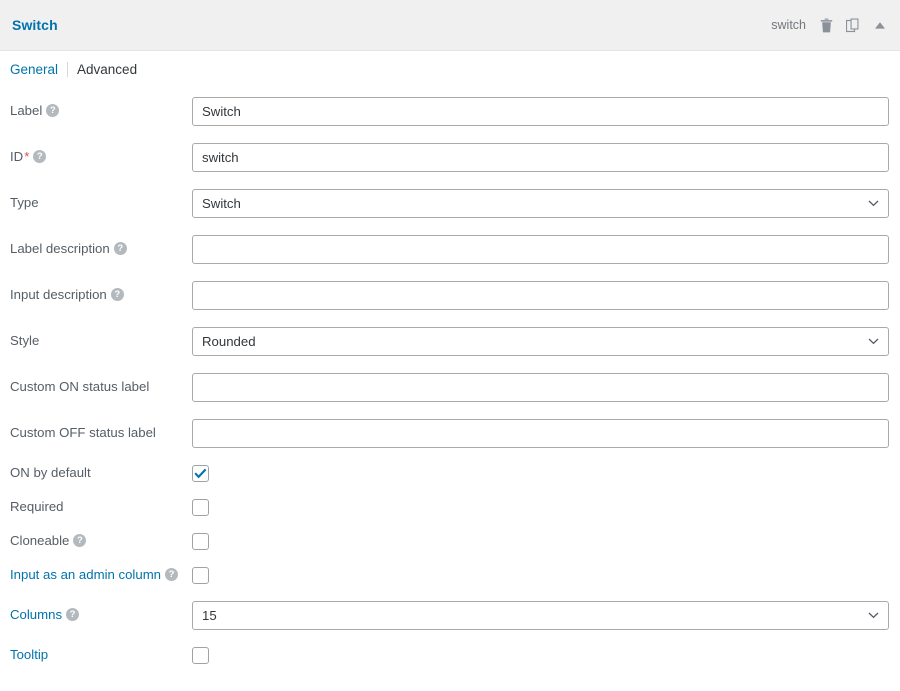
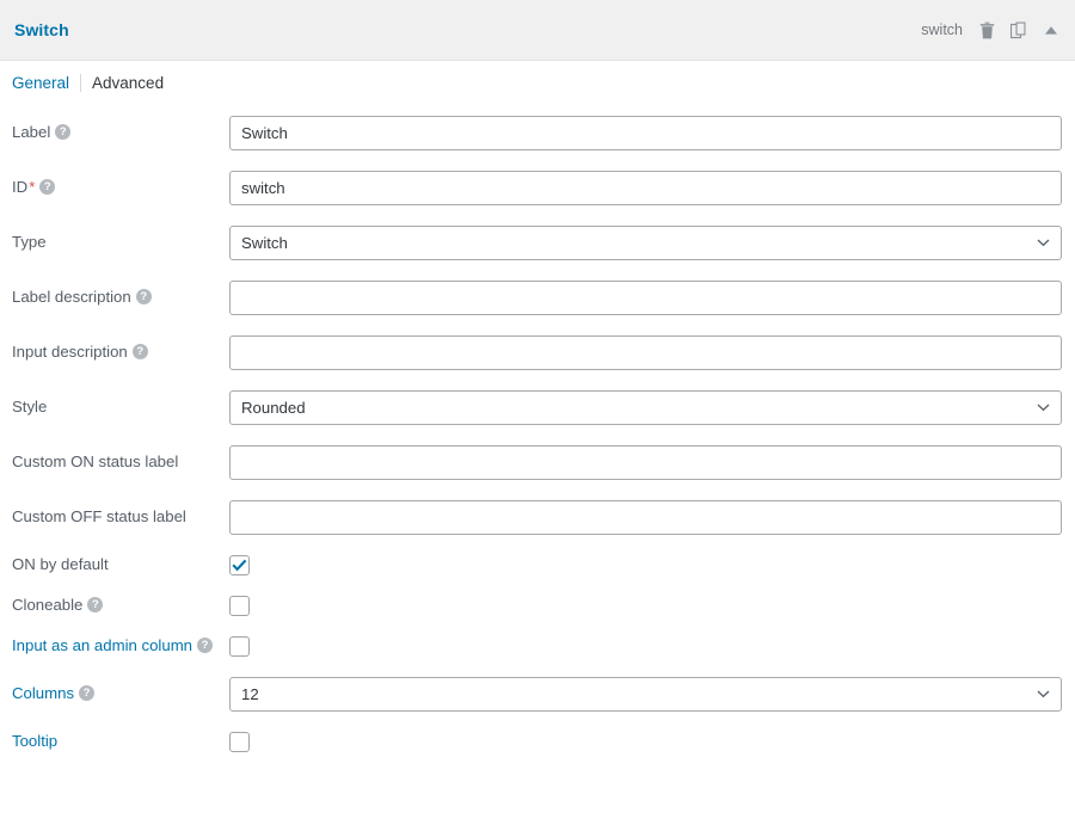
  Switch
  switch
  General
  Advanced
  Label
  ?
  Switch
  ID
  *
  ?
  switch
  Type
  Switch
  Label description
  ?
  Input description
  ?
  Style
  Rounded
  Custom ON status label
  Custom OFF status label
  ON by default
- Required
  Cloneable
  ?
  Input as an admin column
  ?
  Columns
  ?
- 15
+ 12
  Tooltip
